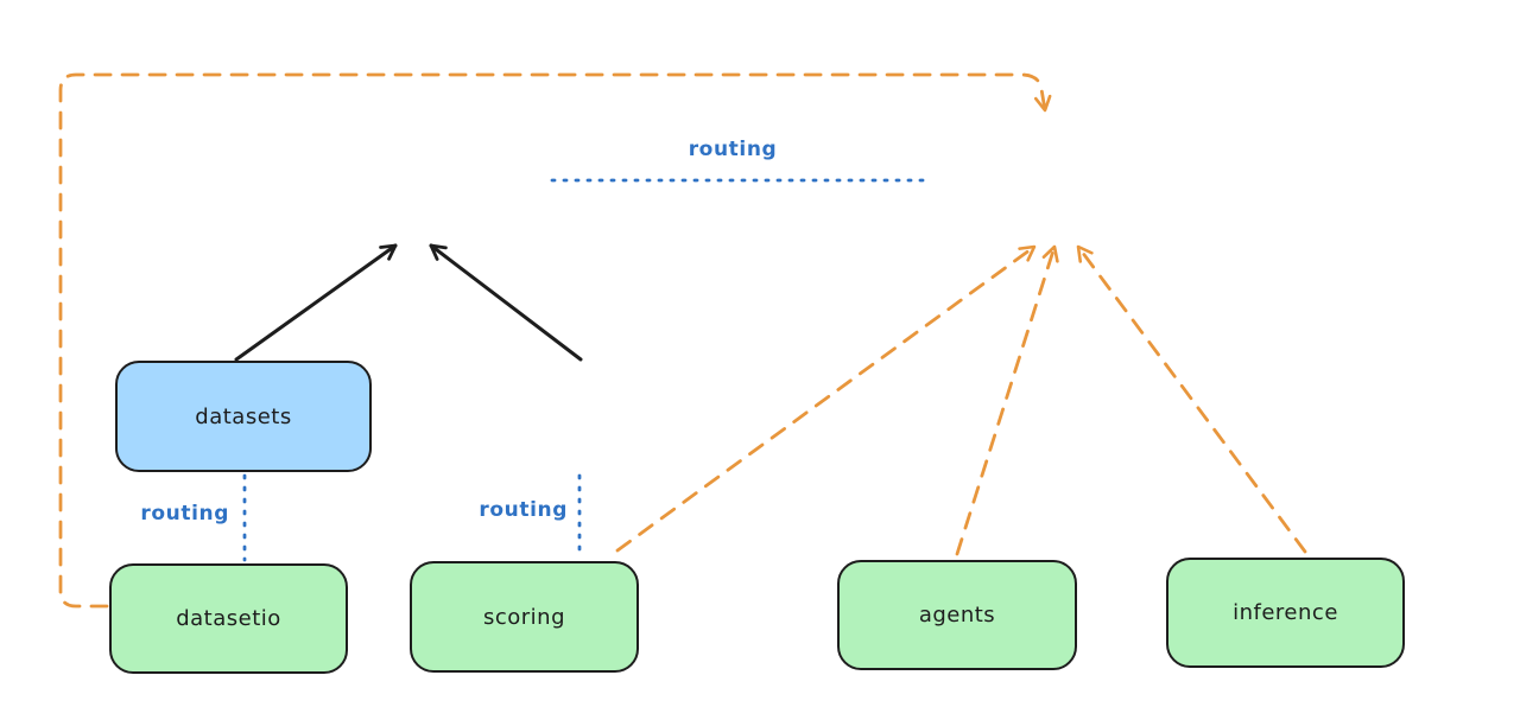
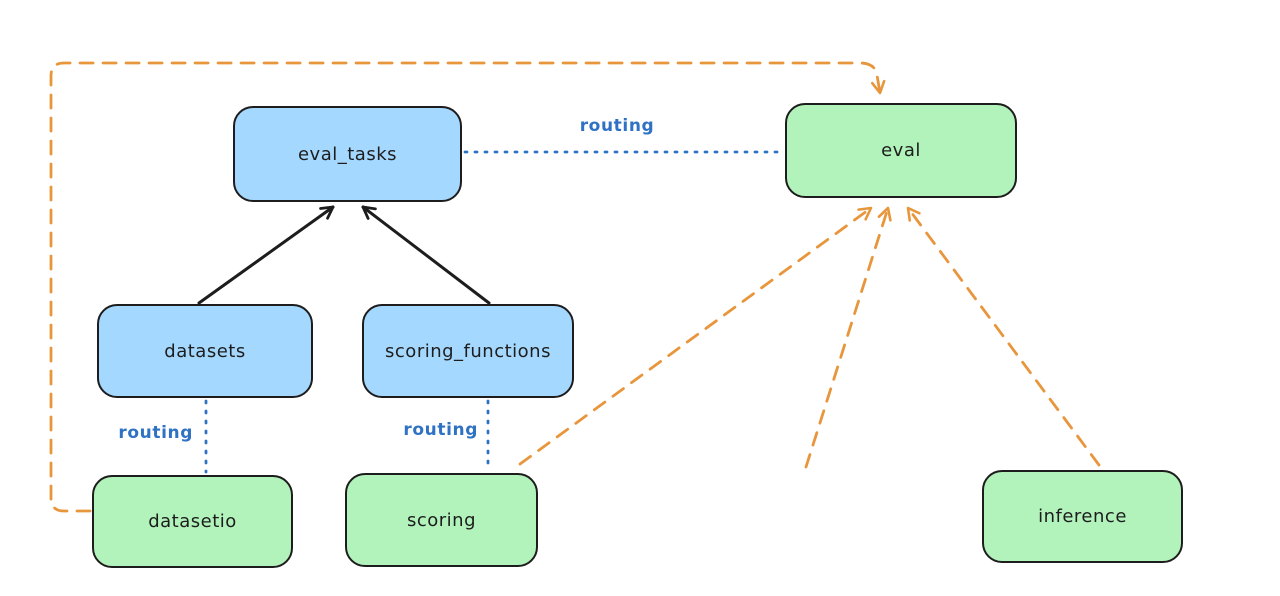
+ eval_tasks
+ eval
  datasets
+ scoring_functions
  datasetio
  scoring
- agents
  inference
  routing
  routing
  routing
